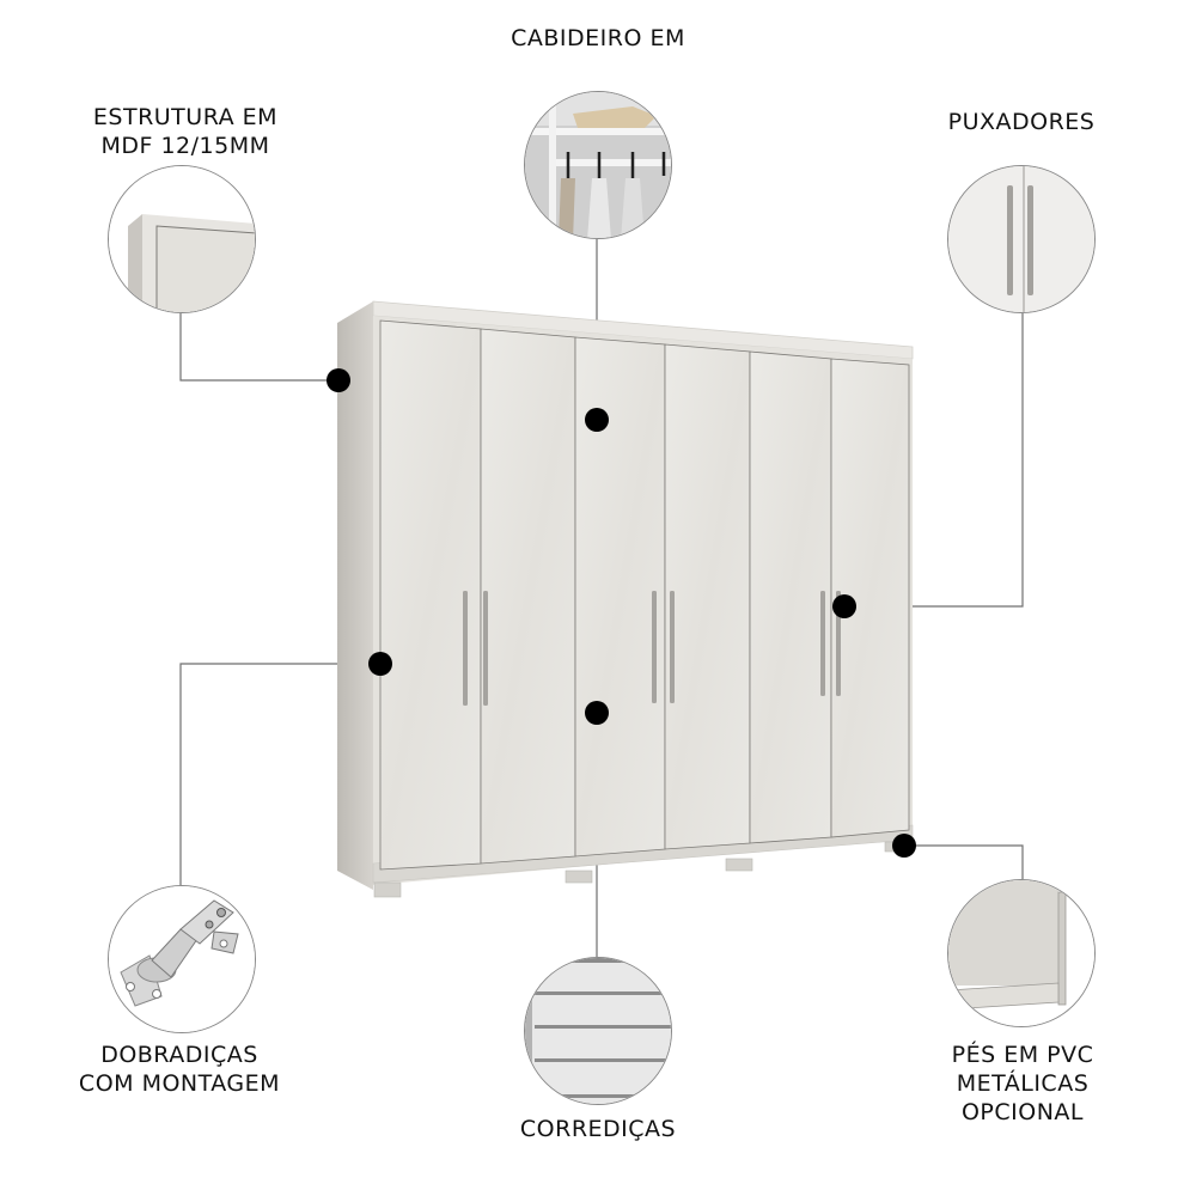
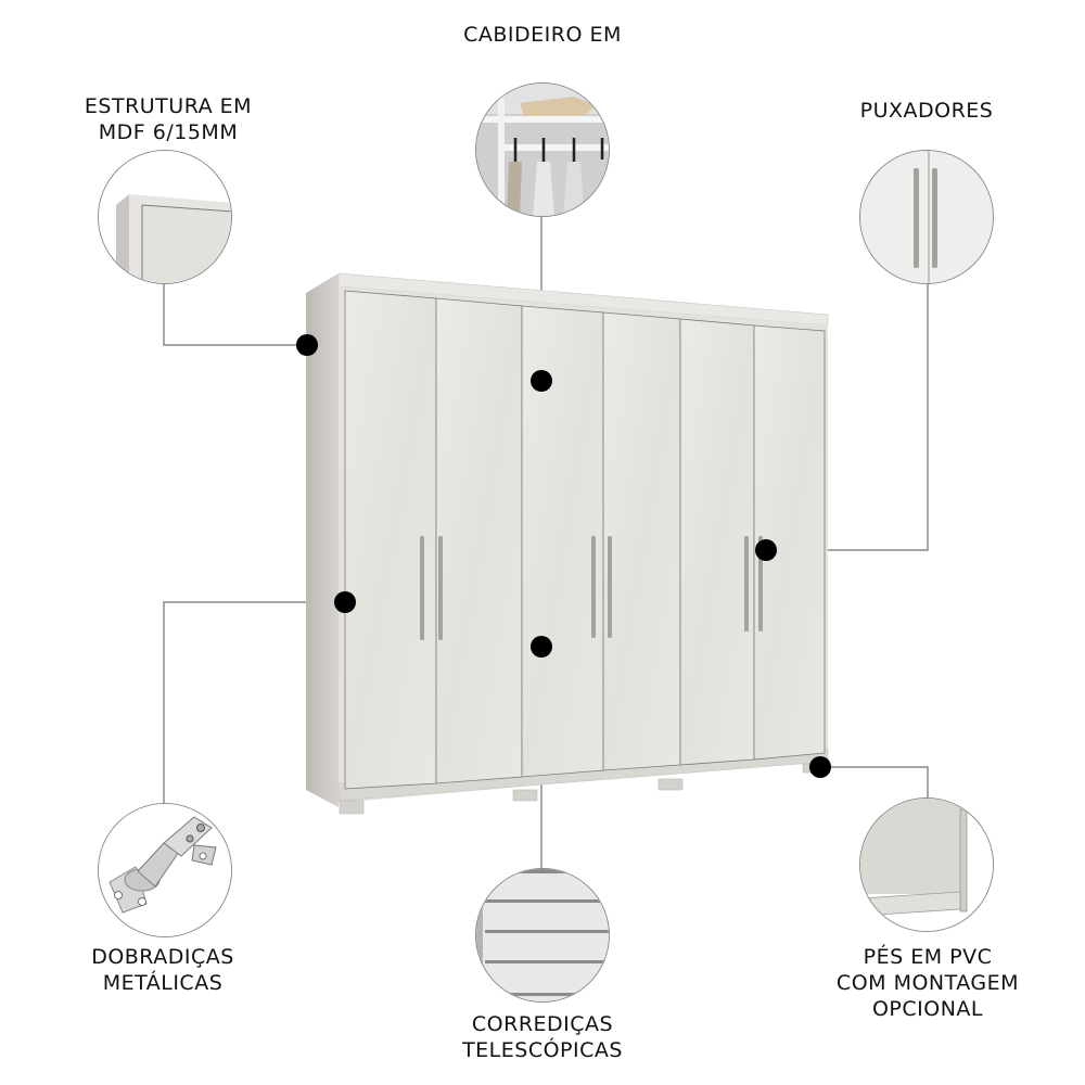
  ESTRUTURA EM
- MDF 12/15MM
+ MDF 6/15MM
  CABIDEIRO EM
  PUXADORES
  DOBRADIÇAS
- COM MONTAGEM
+ METÁLICAS
  CORREDIÇAS
+ TELESCÓPICAS
  PÉS EM PVC
- METÁLICAS
+ COM MONTAGEM
  OPCIONAL
